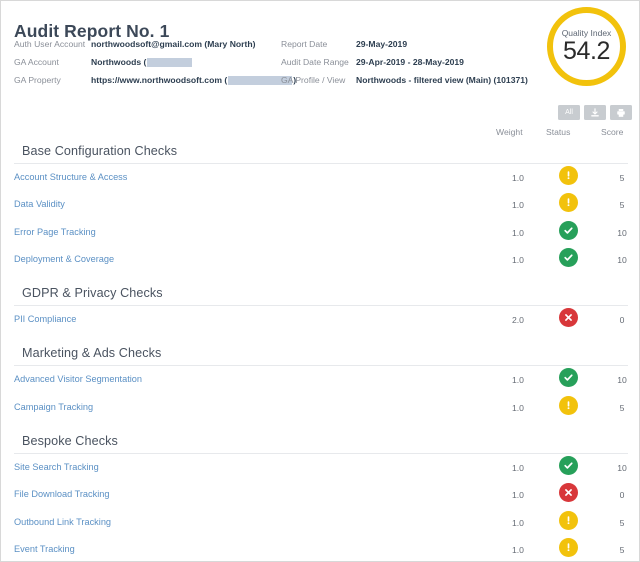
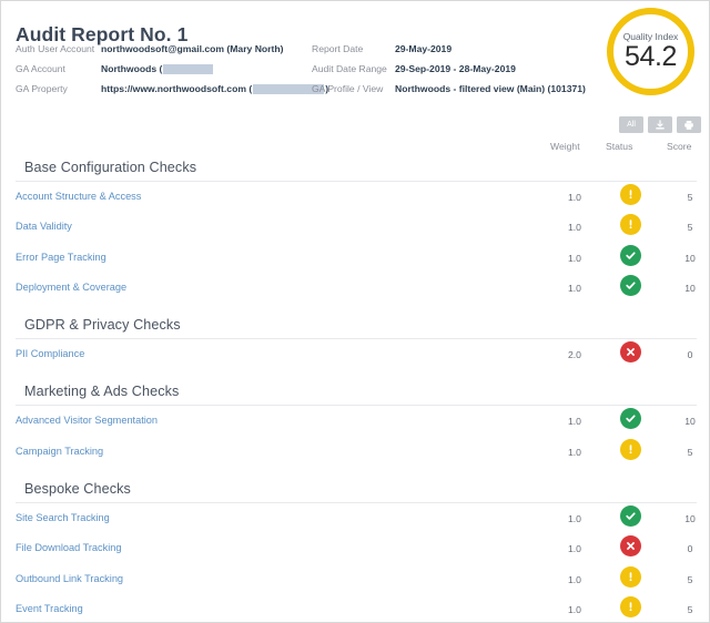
  Audit Report No. 1
  Auth User Account
  northwoodsoft@gmail.com (Mary North)
  GA Account
  Northwoods (
  GA Property
  https://www.northwoodsoft.com (
  )
  Report Date
  29-May-2019
  Audit Date Range
- 29-Apr-2019 - 28-May-2019
+ 29-Sep-2019 - 28-May-2019
  GA Profile / View
  Northwoods - filtered view (Main) (101371)
  Quality Index
  54.2
  Weight
  Status
  Score
  Base Configuration Checks
  Account Structure & Access
  1.0
  5
  Data Validity
  1.0
  5
  Error Page Tracking
  1.0
  10
  Deployment & Coverage
  1.0
  10
  GDPR & Privacy Checks
  PII Compliance
  2.0
  0
  Marketing & Ads Checks
  Advanced Visitor Segmentation
  1.0
  10
  Campaign Tracking
  1.0
  5
  Bespoke Checks
  Site Search Tracking
  1.0
  10
  File Download Tracking
  1.0
  0
  Outbound Link Tracking
  1.0
  5
  Event Tracking
  1.0
  5
